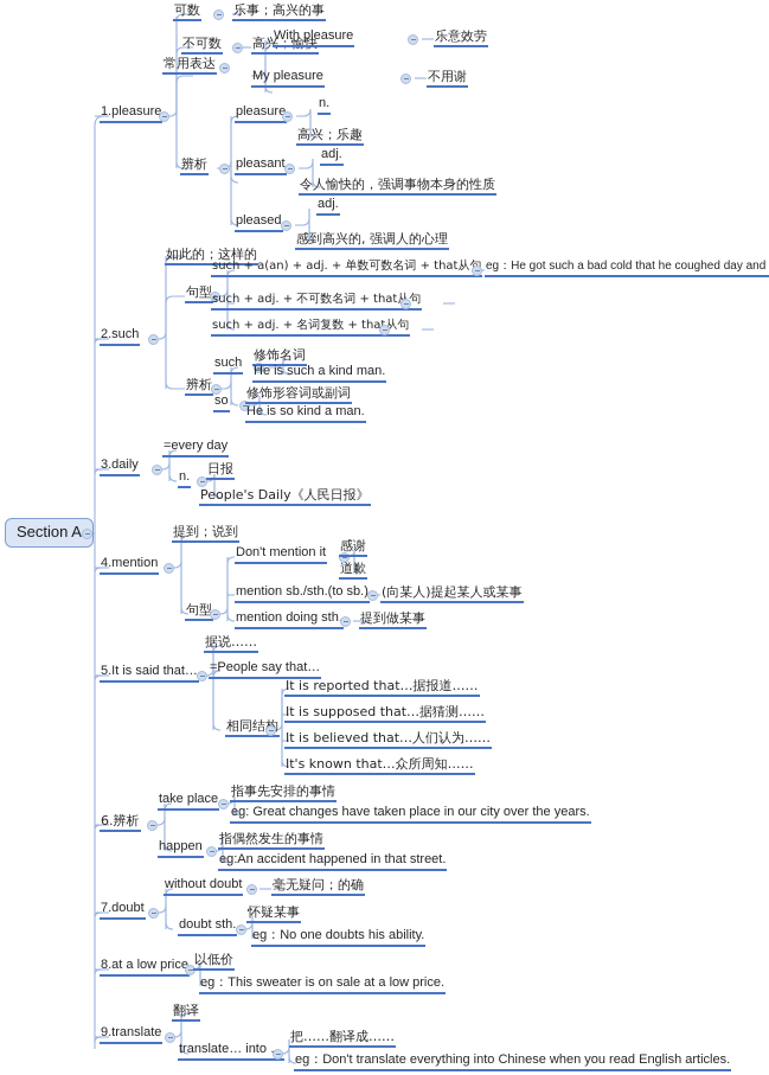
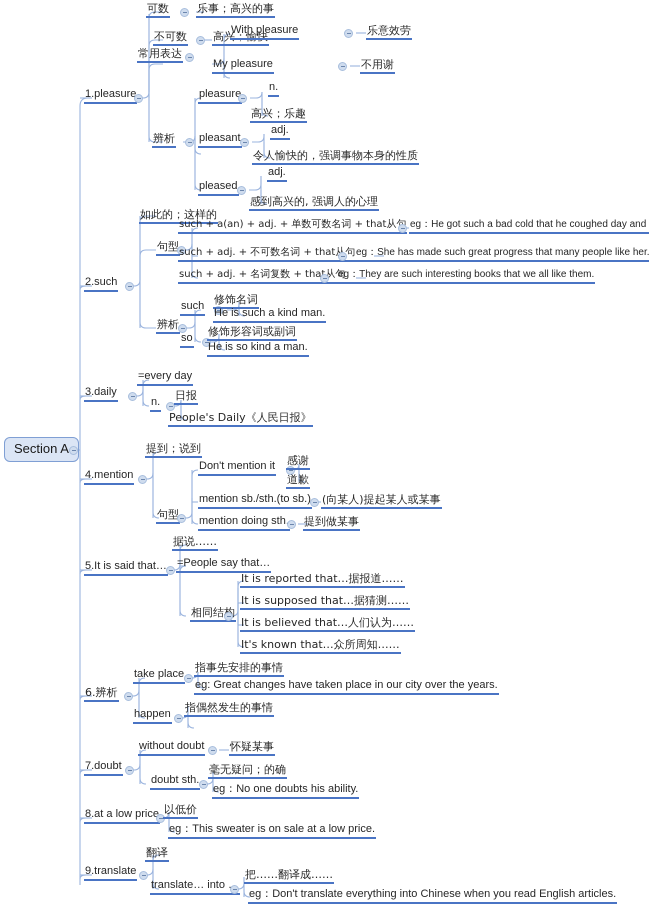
  Section A
  1.pleasure
  可数
  乐事；高兴的事
  不可数
  高兴；愉快
  常用表达
  With pleasure
  乐意效劳
  My pleasure
  不用谢
  辨析
  pleasure
  n.
  高兴；乐趣
  pleasant
  adj.
  令人愉快的，强调事物本身的性质
  pleased
  adj.
  感到高兴的, 强调人的心理
  2.such
  如此的；这样的
  句型
  such + a(an) + adj. + 单数可数名词 + that从
  eg：He got such a bad cold that he coughed day and
  such + adj. + 不可数名词 + that句
+ eg：She has made such great progress that many people like her.
  such + adj. + 名词复数 + tha从句
+ eg：They are such interesting books that we all like them.
  辨析
  such
  修饰名词
  He is such a kind man.
  so
  修饰形容词或副词
  He is so kind a man.
  3.daily
  =every day
  n.
  日报
  People's Daily《人民日报》
  4.mention
  提到；说到
  句型
  Don't mention it
  感谢
  道歉
  mention sb./sth.(to sb.)
  (向某人)提起某人或某事
  mention doing sth
  提到做某事
  5.It is said that…
  据说……
  =People say that…
  相同结
  It is reported that…据报道……
  It is supposed that…据猜测……
  It is believed that…人们认为……
  It's known that…众所周知……
  6.辨析
  take place
  指事先安排的事情
  eg: Great changes have taken place in our city over the years.
  happen
  指偶然发生的事情
- eg:An accident happened in that street.
  7.doubt
  without doubt
- 毫无疑问；的确
+ 怀疑某事
  doubt sth.
- 怀疑某事
+ 毫无疑问；的确
  eg：No one doubts his ability.
  8.at a low price
  以低价
  eg：This sweater is on sale at a low price.
  9.translate
  翻译
  translate… into
  把……翻译成……
  eg：Don't translate everything into Chinese when you read English articles.
